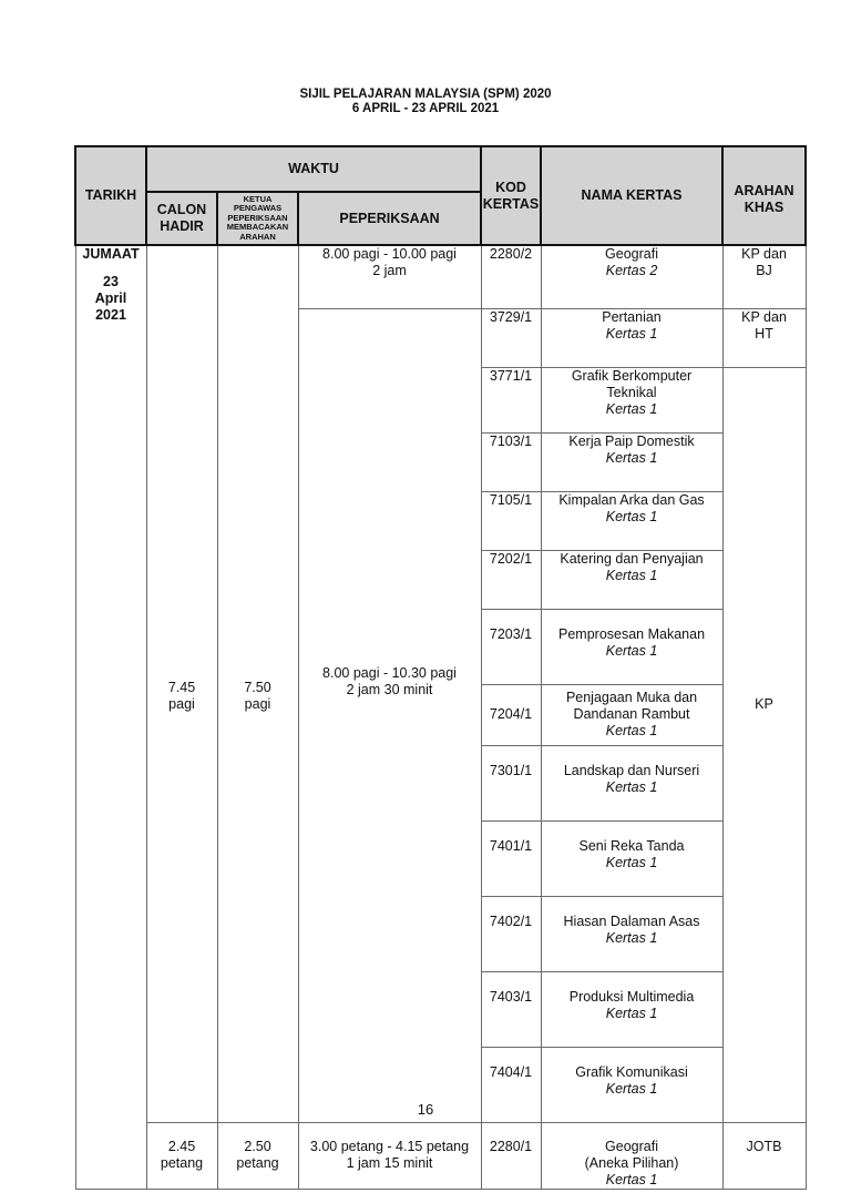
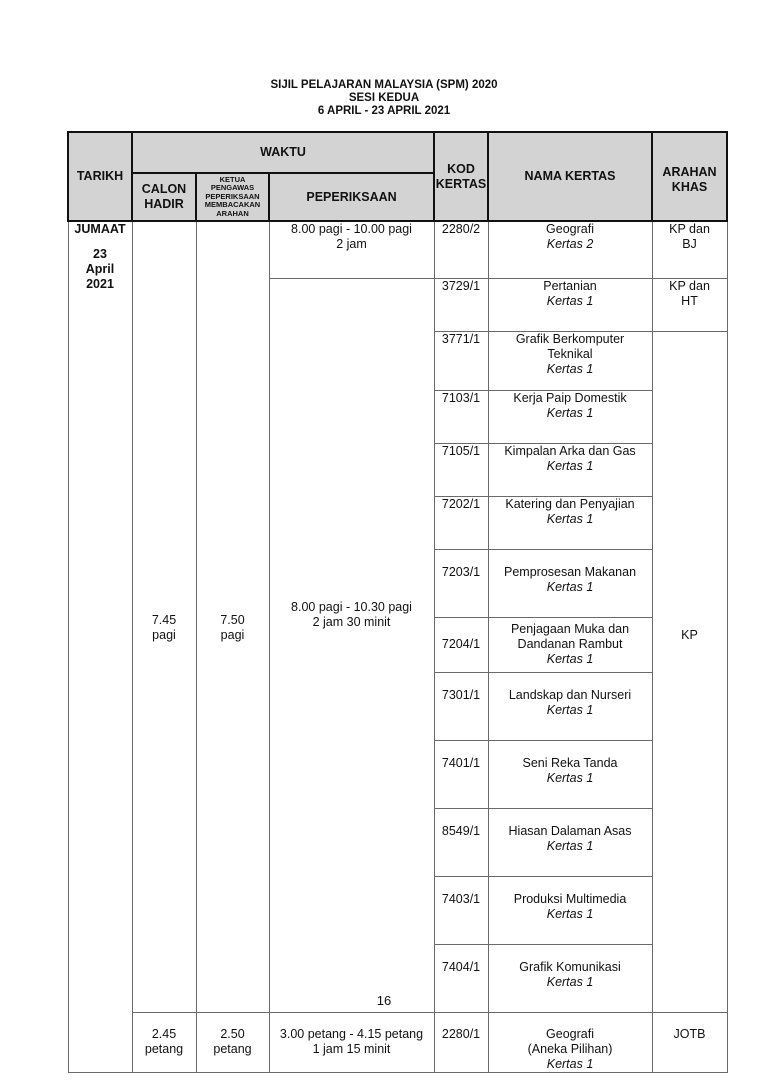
  SIJIL PELAJARAN MALAYSIA (SPM) 2020
+ SESI KEDUA
  6 APRIL - 23 APRIL 2021
  TARIKH	WAKTU	KODKERTAS	NAMA KERTAS	ARAHANKHAS
  CALONHADIR	KETUAPENGAWASPEPERIKSAANMEMBACAKANARAHAN	PEPERIKSAAN
  JUMAAT 23 April 2021	7.45pagi	7.50pagi	8.00 pagi - 10.00 pagi2 jam	2280/2	GeografiKertas 2	KP danBJ
  8.00 pagi - 10.30 pagi2 jam 30 minit	3729/1	PertanianKertas 1	KP danHT
  3771/1	Grafik BerkomputerTeknikalKertas 1	KP
  7103/1	Kerja Paip DomestikKertas 1
  7105/1	Kimpalan Arka dan GasKertas 1
  7202/1	Katering dan PenyajianKertas 1
  7203/1	Pemprosesan MakananKertas 1
  7204/1	Penjagaan Muka danDandanan RambutKertas 1
  7301/1	Landskap dan NurseriKertas 1
  7401/1	Seni Reka TandaKertas 1
- 7402/1	Hiasan Dalaman AsasKertas 1
+ 8549/1	Hiasan Dalaman AsasKertas 1
  7403/1	Produksi MultimediaKertas 1
  7404/1	Grafik KomunikasiKertas 1
  2.45petang	2.50petang	3.00 petang - 4.15 petang1 jam 15 minit	2280/1	Geografi(Aneka Pilihan)Kertas 1	JOTB
  16
